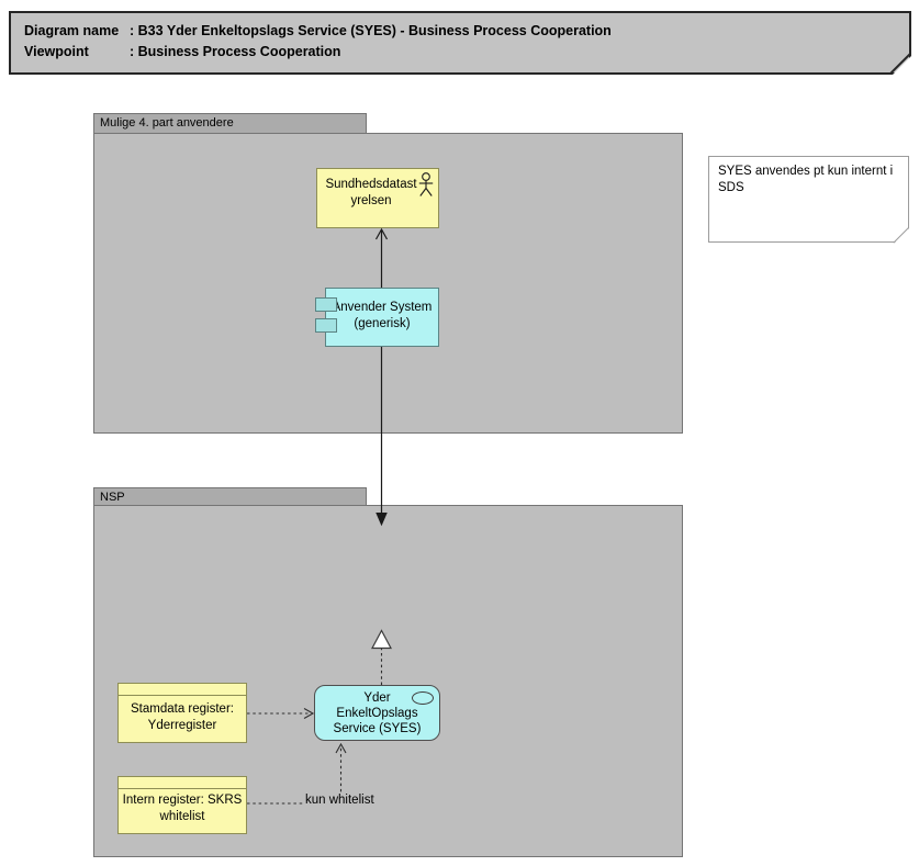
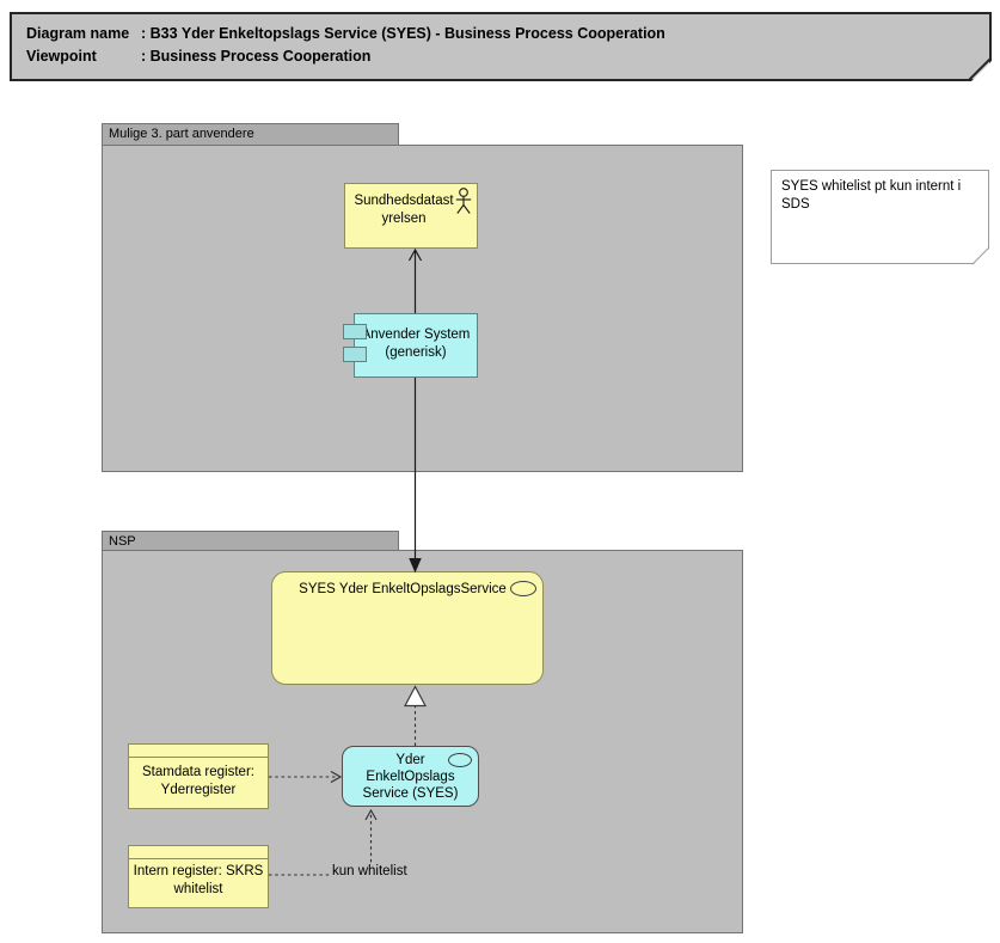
  Diagram name
  : B33 Yder Enkeltopslags Service (SYES) - Business Process Cooperation
  Viewpoint
  : Business Process Cooperation
- Mulige 4. part anvendere
+ Mulige 3. part anvendere
  NSP
  Sundhedsdatast
  yrelsen
  nvender System
  (generisk)
- SYES anvendes pt kun internt i
+ SYES whitelist pt kun internt i
  SDS
+ SYES Yder EnkeltOpslagsService
  Yder
  EnkeltOpslags
  Service (SYES)
  Stamdata register:
  Yderregister
  Intern register: SKRS
  whitelist
  kun whitelist
